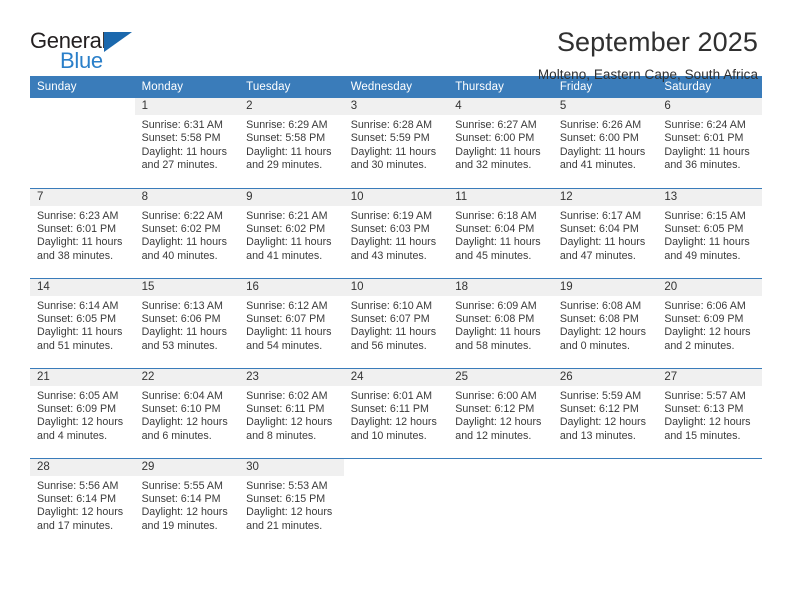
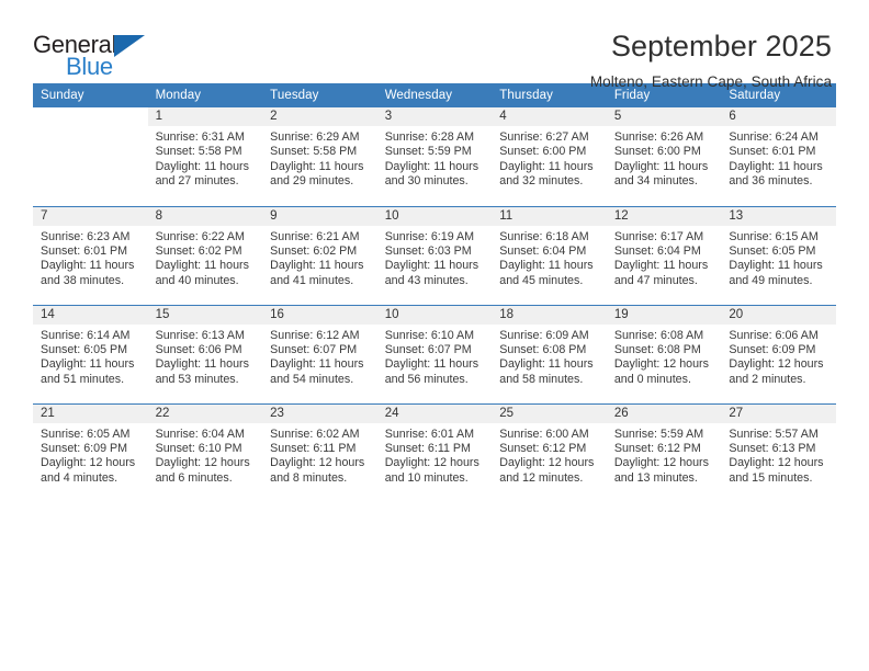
  General
  Blue
  September 2025
  Molteno, Eastern Cape, South Africa
  Sunday	Monday	Tuesday	Wednesday	Thursday	Friday	Saturday
- 	1Sunrise: 6:31 AMSunset: 5:58 PMDaylight: 11 hoursand 27 minutes.	2Sunrise: 6:29 AMSunset: 5:58 PMDaylight: 11 hoursand 29 minutes.	3Sunrise: 6:28 AMSunset: 5:59 PMDaylight: 11 hoursand 30 minutes.	4Sunrise: 6:27 AMSunset: 6:00 PMDaylight: 11 hoursand 32 minutes.	5Sunrise: 6:26 AMSunset: 6:00 PMDaylight: 11 hoursand 41 minutes.	6Sunrise: 6:24 AMSunset: 6:01 PMDaylight: 11 hoursand 36 minutes.
+ 	1Sunrise: 6:31 AMSunset: 5:58 PMDaylight: 11 hoursand 27 minutes.	2Sunrise: 6:29 AMSunset: 5:58 PMDaylight: 11 hoursand 29 minutes.	3Sunrise: 6:28 AMSunset: 5:59 PMDaylight: 11 hoursand 30 minutes.	4Sunrise: 6:27 AMSunset: 6:00 PMDaylight: 11 hoursand 32 minutes.	5Sunrise: 6:26 AMSunset: 6:00 PMDaylight: 11 hoursand 34 minutes.	6Sunrise: 6:24 AMSunset: 6:01 PMDaylight: 11 hoursand 36 minutes.
  7Sunrise: 6:23 AMSunset: 6:01 PMDaylight: 11 hoursand 38 minutes.	8Sunrise: 6:22 AMSunset: 6:02 PMDaylight: 11 hoursand 40 minutes.	9Sunrise: 6:21 AMSunset: 6:02 PMDaylight: 11 hoursand 41 minutes.	10Sunrise: 6:19 AMSunset: 6:03 PMDaylight: 11 hoursand 43 minutes.	11Sunrise: 6:18 AMSunset: 6:04 PMDaylight: 11 hoursand 45 minutes.	12Sunrise: 6:17 AMSunset: 6:04 PMDaylight: 11 hoursand 47 minutes.	13Sunrise: 6:15 AMSunset: 6:05 PMDaylight: 11 hoursand 49 minutes.
  14Sunrise: 6:14 AMSunset: 6:05 PMDaylight: 11 hoursand 51 minutes.	15Sunrise: 6:13 AMSunset: 6:06 PMDaylight: 11 hoursand 53 minutes.	16Sunrise: 6:12 AMSunset: 6:07 PMDaylight: 11 hoursand 54 minutes.	10Sunrise: 6:10 AMSunset: 6:07 PMDaylight: 11 hoursand 56 minutes.	18Sunrise: 6:09 AMSunset: 6:08 PMDaylight: 11 hoursand 58 minutes.	19Sunrise: 6:08 AMSunset: 6:08 PMDaylight: 12 hoursand 0 minutes.	20Sunrise: 6:06 AMSunset: 6:09 PMDaylight: 12 hoursand 2 minutes.
  21Sunrise: 6:05 AMSunset: 6:09 PMDaylight: 12 hoursand 4 minutes.	22Sunrise: 6:04 AMSunset: 6:10 PMDaylight: 12 hoursand 6 minutes.	23Sunrise: 6:02 AMSunset: 6:11 PMDaylight: 12 hoursand 8 minutes.	24Sunrise: 6:01 AMSunset: 6:11 PMDaylight: 12 hoursand 10 minutes.	25Sunrise: 6:00 AMSunset: 6:12 PMDaylight: 12 hoursand 12 minutes.	26Sunrise: 5:59 AMSunset: 6:12 PMDaylight: 12 hoursand 13 minutes.	27Sunrise: 5:57 AMSunset: 6:13 PMDaylight: 12 hoursand 15 minutes.
- 28Sunrise: 5:56 AMSunset: 6:14 PMDaylight: 12 hoursand 17 minutes.	29Sunrise: 5:55 AMSunset: 6:14 PMDaylight: 12 hoursand 19 minutes.	30Sunrise: 5:53 AMSunset: 6:15 PMDaylight: 12 hoursand 21 minutes.
